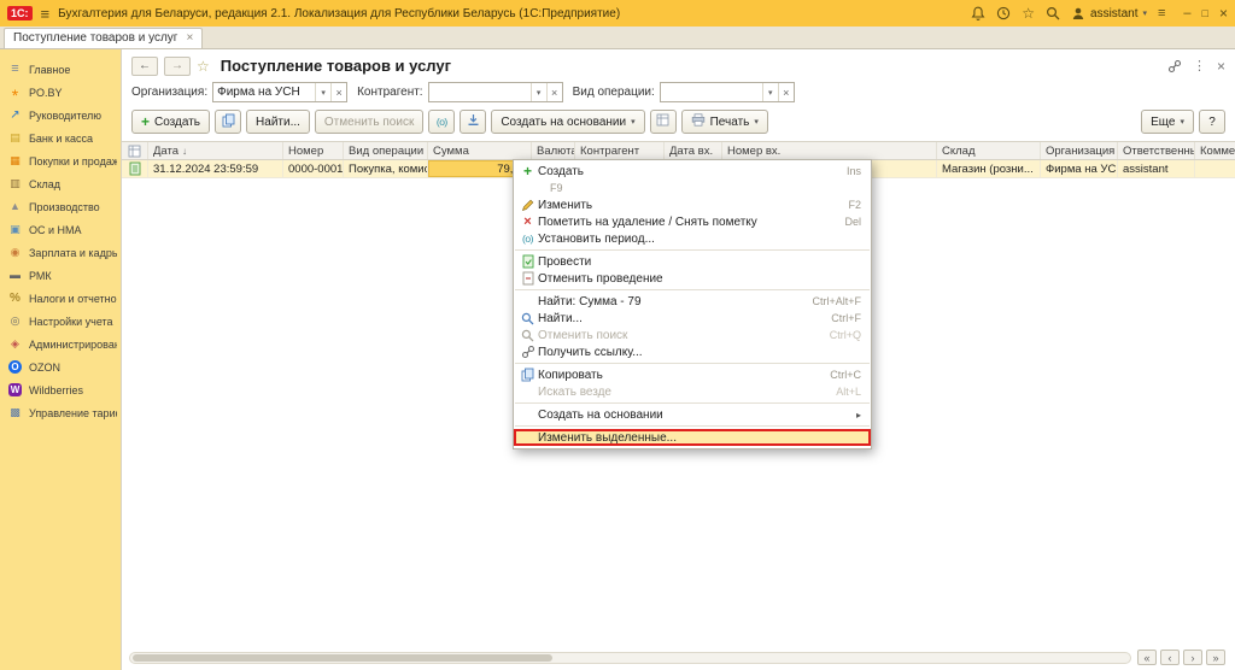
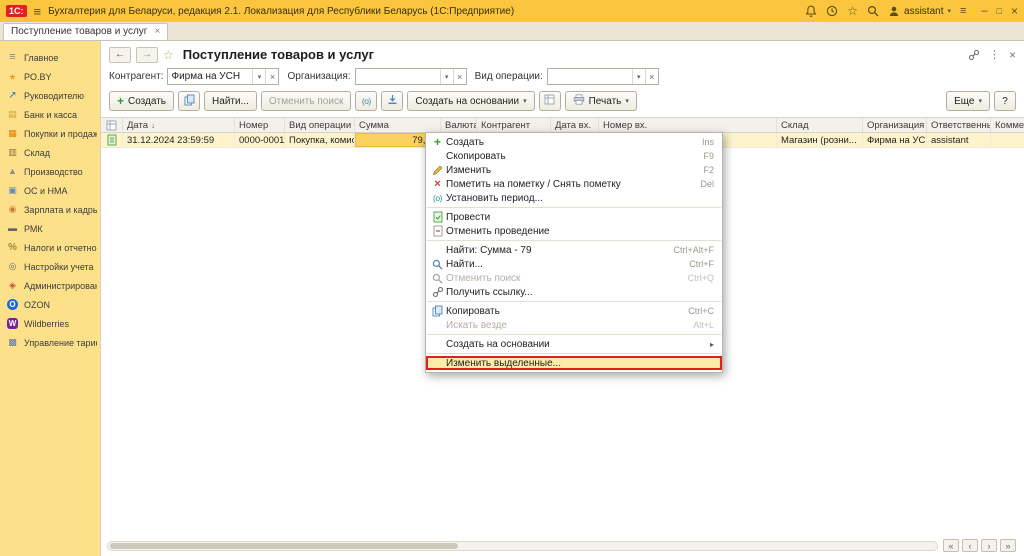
  1С:
  ≡
  Бухгалтерия для Беларуси, редакция 2.1. Локализация для Республики Беларусь (1С:Предприятие)
  ☆
  assistant
  ≡
  –
  □
  ×
  Поступление товаров и услуг
  ×
  ≡
  Главное
  *
  PO.BY
  ↗
  Руководителю
  ▤
  Банк и касса
  ▦
  Покупки и продаж
  ▥
  Склад
  ▲
  Производство
  ▣
  ОС и НМА
  ◉
  Зарплата и кадры
  ▬
  РМК
  %
  Налоги и отчетно
  ◎
  Настройки учета
  ◈
  Администрирова
  O
  OZON
  W
  Wildberries
  ▩
  Управление тари
  ←
  →
  ☆
  Поступление товаров и услуг
  ⋮
  ×
- Организация:
+ Контрагент:
  Фирма на УСН
  ×
- Контрагент:
+ Организация:
  ×
  Вид операции:
  ×
  +
  Создать
  Найти...
  Отменить поиск
  (о)
  Создать на основании
  Печать
  Еще
  ?
  Дата
  ↓
  Номер
  Вид операции
  Сумма
  Валюта
  Контрагент
  Дата вх.
  Номер вх.
  Склад
  Организация
  Ответственны
  31.12.2024 23:59:59
  0000-0001
  Покупка, комис
  Магазин (розни...
  Фирма на УС
  assistant
  «
  ‹
  ›
  »
  +
  Создать
  Ins
+ Скопировать
  F9
  Изменить
  F2
  ×
- Пометить на удаление / Снять пометку
+ Пометить на пометку / Снять пометку
  Del
  (о)
  Установить период...
  Провести
  Отменить проведение
  Найти: Сумма - 79
  Ctrl+Alt+F
  Найти...
  Ctrl+F
  Отменить поиск
  Ctrl+Q
  Получить ссылку...
  Копировать
  Ctrl+C
  Искать везде
  Alt+L
  Создать на основании
  ▸
  Изменить выделенные...
